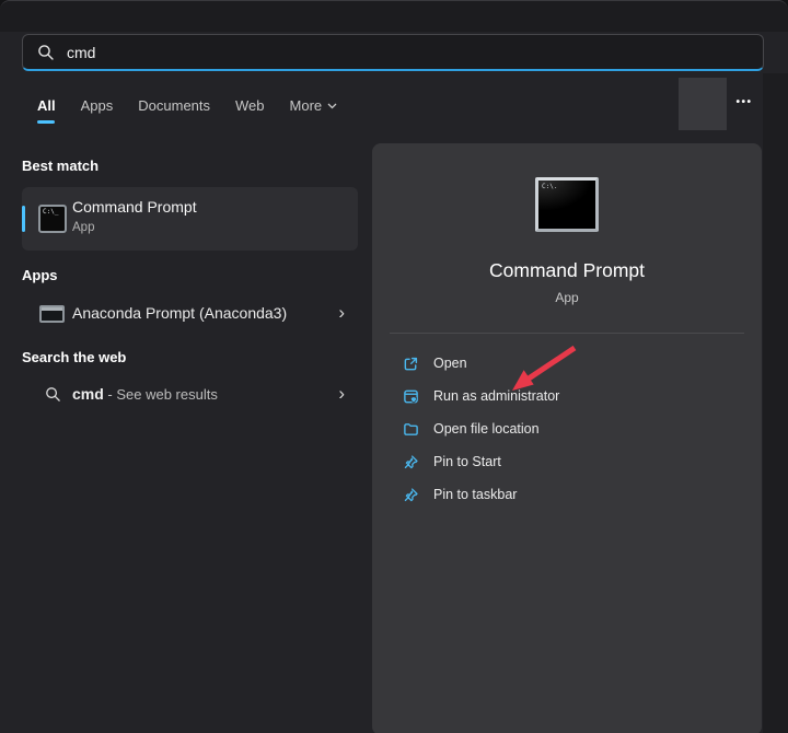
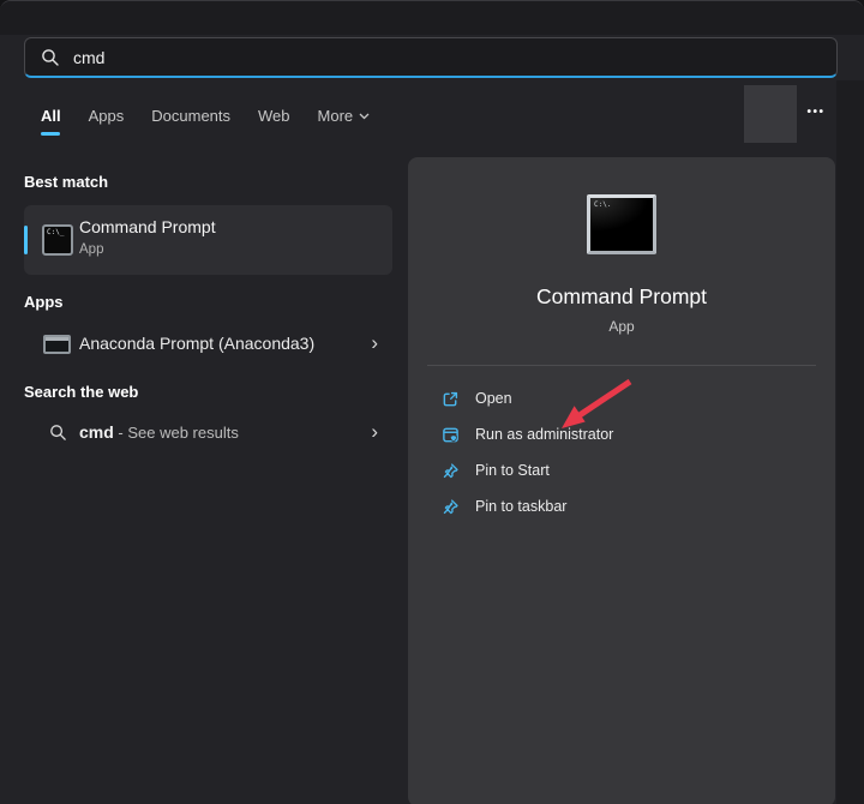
  cmd
  All
  Apps
  Documents
  Web
  More
  •••
  Best match
  Command Prompt
  App
  Apps
  Anaconda Prompt (Anaconda3)
  ›
  Search the web
  cmd - See web results
  ›
  Command Prompt
  App
  Open
  Run as administrator
- Open file location
  Pin to Start
  Pin to taskbar
